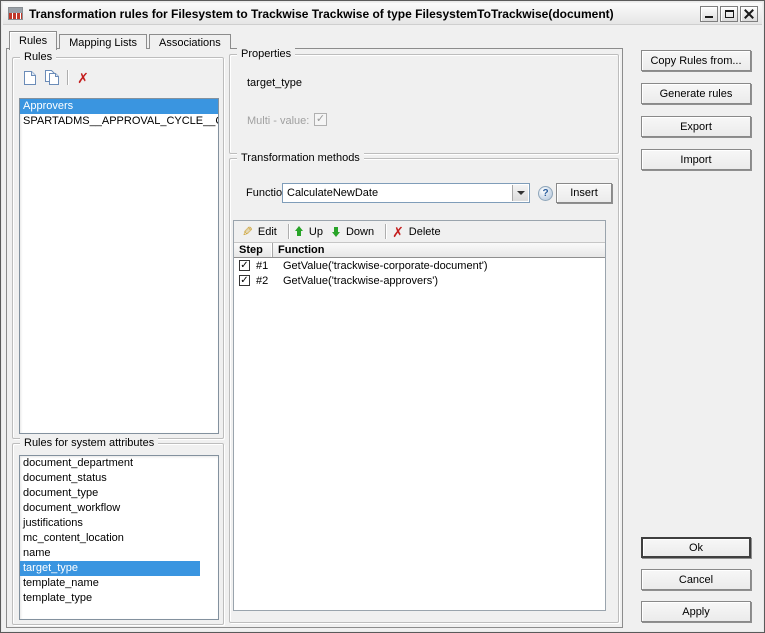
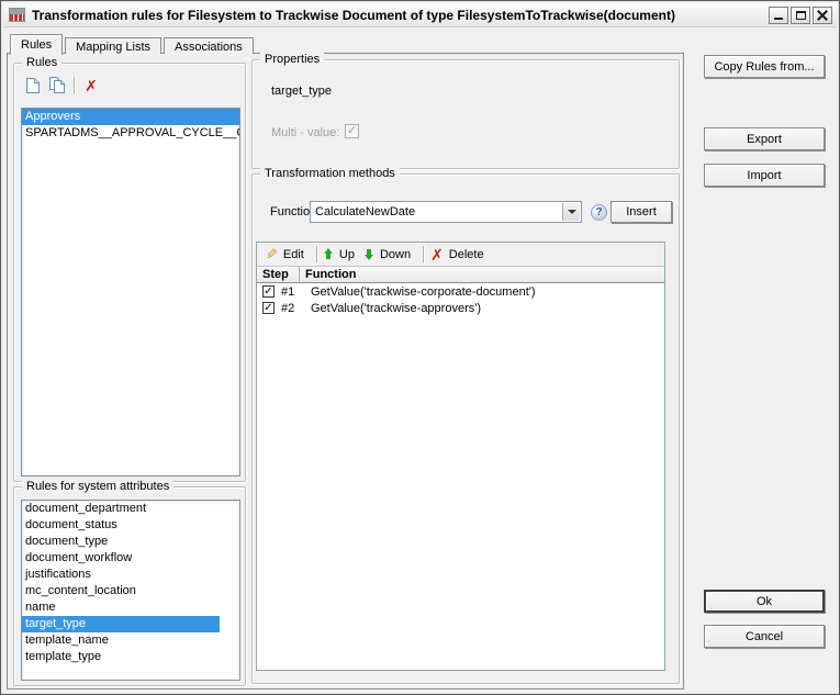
- Transformation rules for Filesystem to Trackwise Trackwise of type FilesystemToTrackwise(document)
+ Transformation rules for Filesystem to Trackwise Document of type FilesystemToTrackwise(document)
  Rules
  Mapping Lists
  Associations
  Rules
  ✗
  Approvers
  SPARTADMS__APPROVAL_CYCLE__
  Rules for system attributes
  document_department
  document_status
  document_type
  document_workflow
  justifications
  mc_content_location
  name
  target_type
  template_name
  template_type
  Properties
  target_type
  Multi - value:
  ✓
  Transformation methods
  Functio
  CalculateNewDate
  ?
  Insert
  Edit
  Up
  Down
  ✗
  Delete
  Step
  Function
  ✓
  #1
  GetValue('trackwise-corporate-document')
  ✓
  #2
  GetValue('trackwise-approvers')
  Copy Rules from...
- Generate rules
  Export
  Import
  Ok
  Cancel
- Apply
